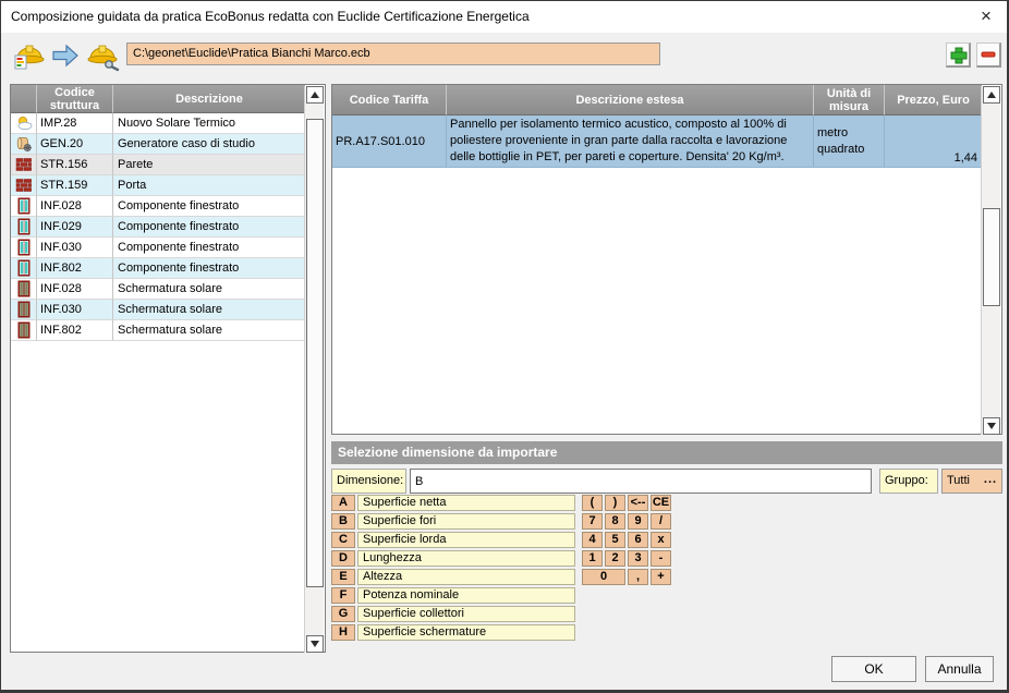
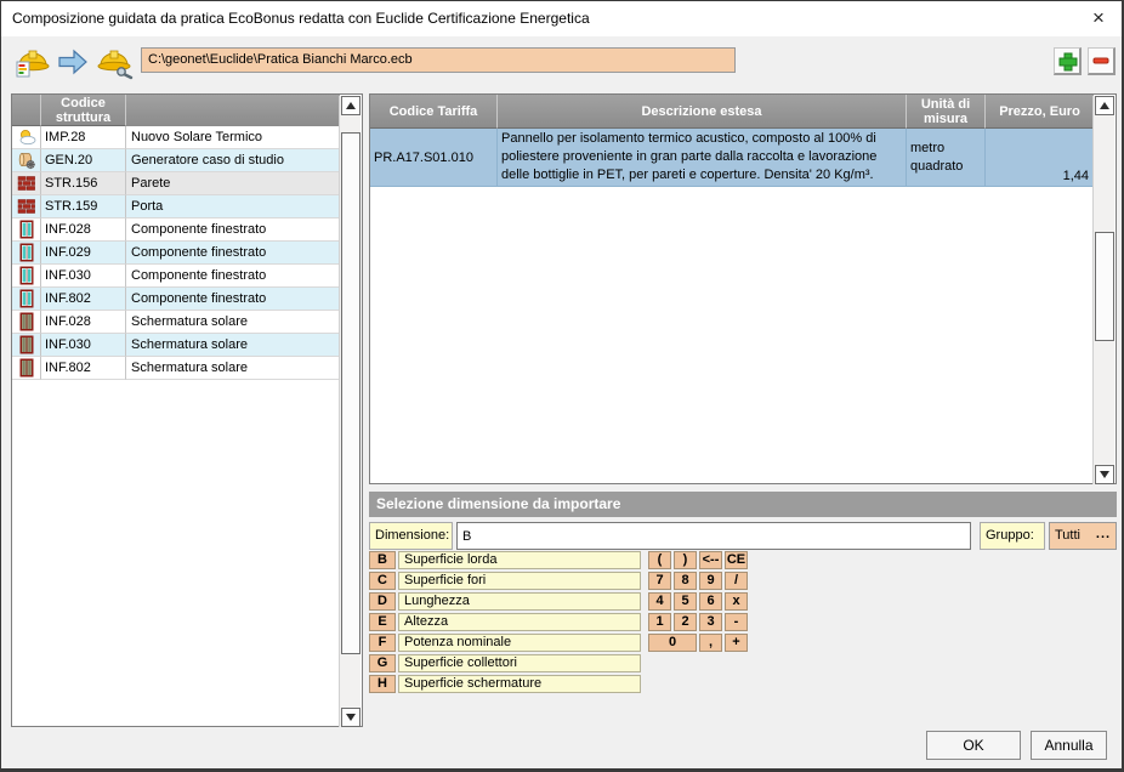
  Composizione guidata da pratica EcoBonus redatta con Euclide Certificazione Energetica
  ×
  C:\geonet\Euclide\Pratica Bianchi Marco.ecb
  Codice struttura
- Descrizione
  IMP.28
  Nuovo Solare Termico
  GEN.20
  Generatore caso di studio
  STR.156
  Parete
  STR.159
  Porta
  INF.028
  Componente finestrato
  INF.029
  Componente finestrato
  INF.030
  Componente finestrato
  INF.802
  Componente finestrato
  INF.028
  Schermatura solare
  INF.030
  Schermatura solare
  INF.802
  Schermatura solare
  Codice Tariffa
  Descrizione estesa
  Unità di misura
  Prezzo, Euro
  PR.A17.S01.010
  Pannello per isolamento termico acustico, composto al 100% di poliestere proveniente in gran parte dalla raccolta e lavorazione delle bottiglie in PET, per pareti e coperture. Densita' 20 Kg/m³.
  metro quadrato
  1,44
  Selezione dimensione da importare
  Dimensione:
  B
  Gruppo:
  Tutti
  ...
- A
- Superficie netta
  B
- Superficie fori
+ Superficie lorda
  C
- Superficie lorda
+ Superficie fori
  D
  Lunghezza
  E
  Altezza
  F
  Potenza nominale
  G
  Superficie collettori
  H
  Superficie schermature
  (
  )
  <--
  CE
  7
  8
  9
  /
  4
  5
  6
  x
  1
  2
  3
  -
  0
  ,
  +
  OK
  Annulla
